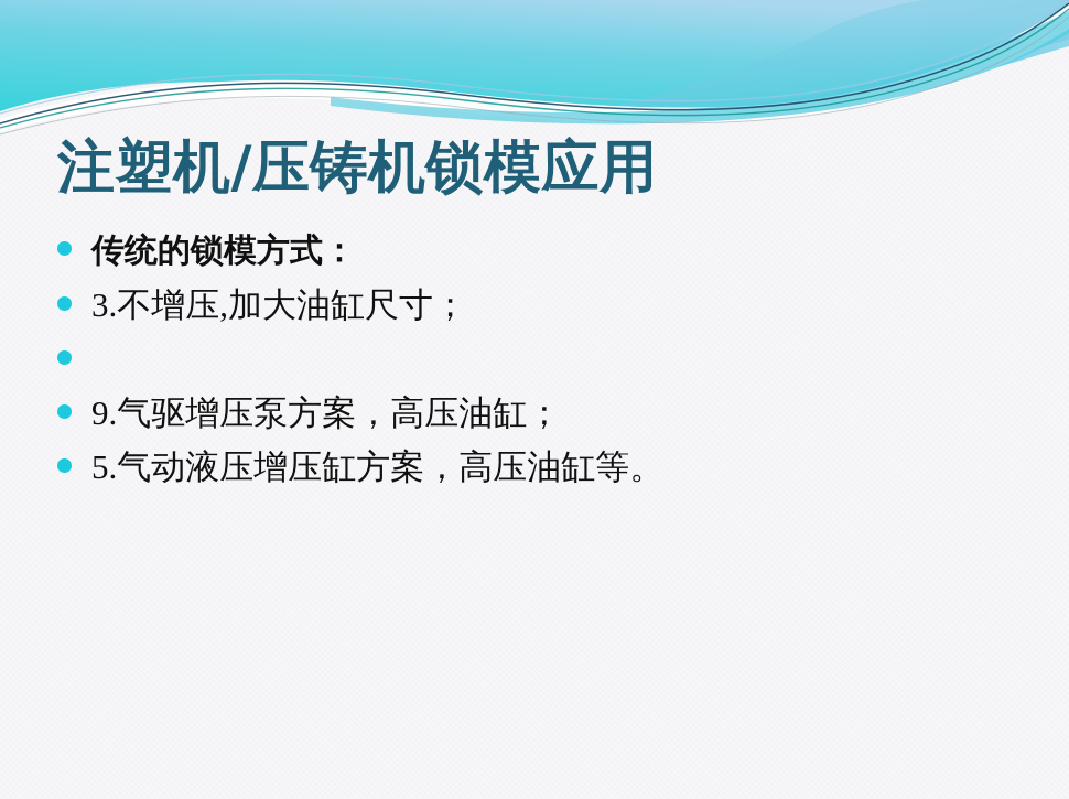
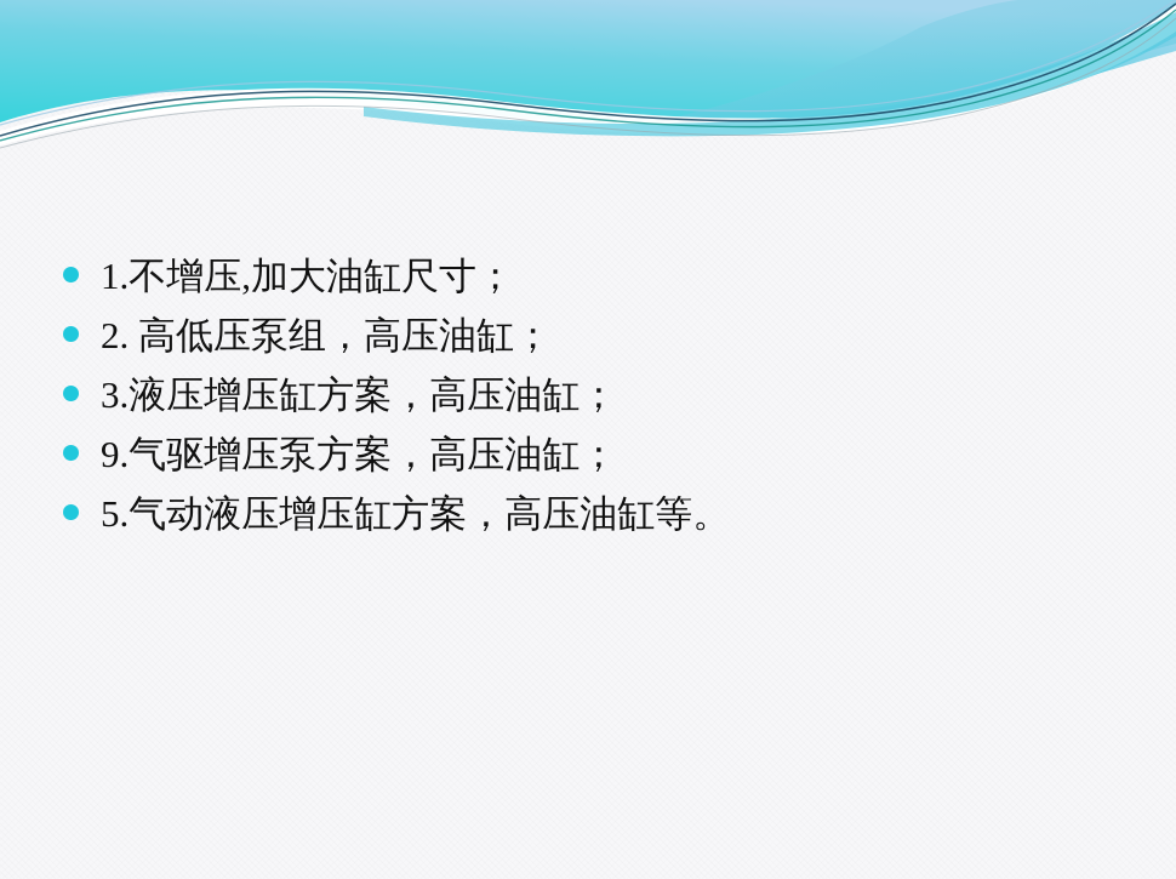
- 注塑机/压铸机锁模应用
- 传统的锁模方式：
- 3.不增压,加大油缸尺寸；
+ 1.不增压,加大油缸尺寸；
+ 2. 高低压泵组，高压油缸；
+ 3.液压增压缸方案，高压油缸；
  9.气驱增压泵方案，高压油缸；
  5.气动液压增压缸方案，高压油缸等。
